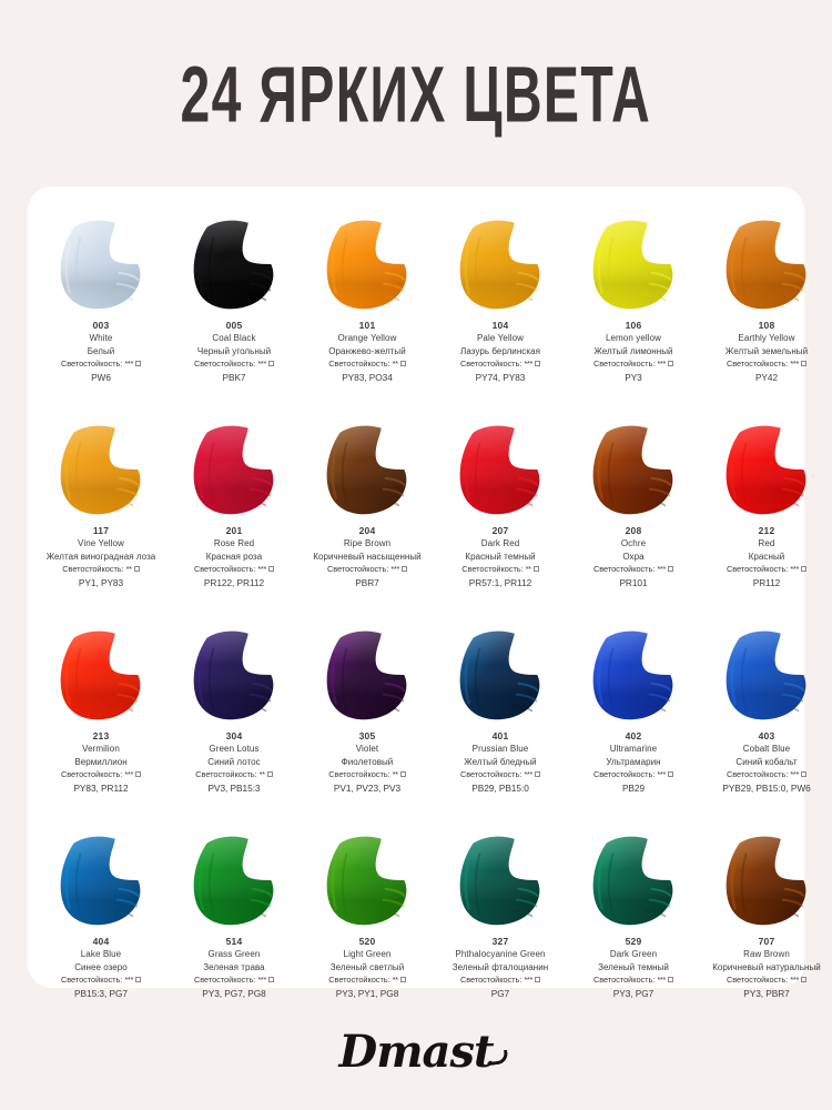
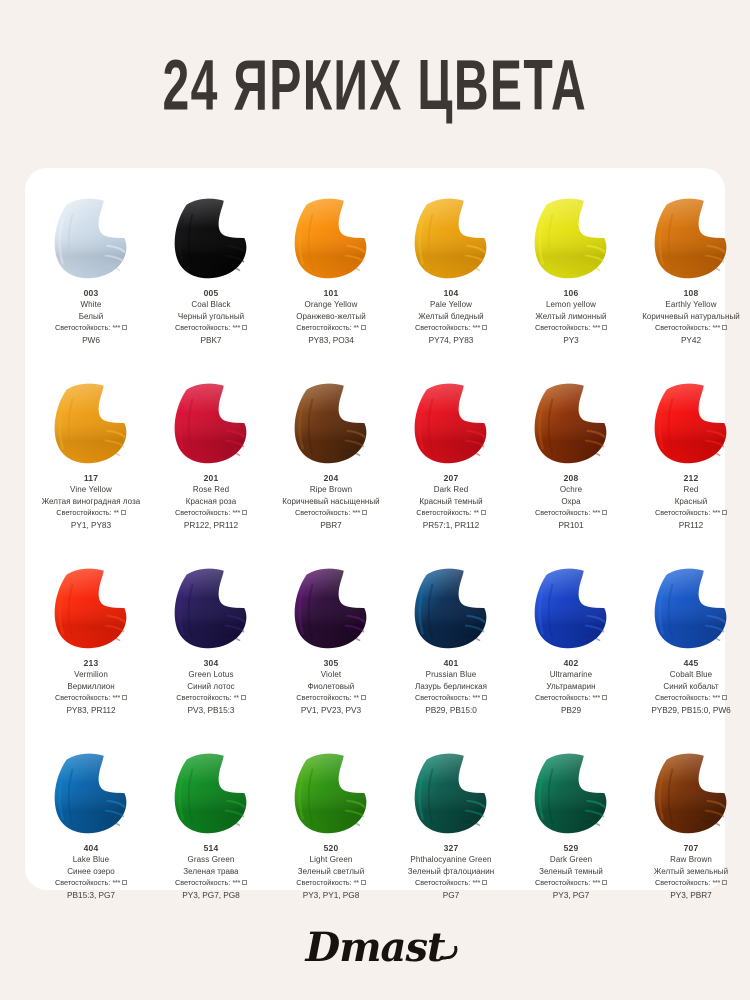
  24 ЯРКИХ ЦВЕТА
  003
  White
  Белый
  Светостойкость: ***
  PW6
  005
  Coal Black
  Черный угольный
  Светостойкость: ***
  PBK7
  101
  Orange Yellow
  Оранжево-желтый
  Светостойкость: **
  PY83, PO34
  104
  Pale Yellow
- Лазурь берлинская
+ Желтый бледный
  Светостойкость: ***
  PY74, PY83
  106
  Lemon yellow
  Желтый лимонный
  Светостойкость: ***
  PY3
  108
  Earthly Yellow
- Желтый земельный
+ Коричневый натуральный
  Светостойкость: ***
  PY42
  117
  Vine Yellow
  Желтая виноградная лоза
  Светостойкость: **
  PY1, PY83
  201
  Rose Red
  Красная роза
  Светостойкость: ***
  PR122, PR112
  204
  Ripe Brown
  Коричневый насыщенный
  Светостойкость: ***
  PBR7
  207
  Dark Red
  Красный темный
  Светостойкость: **
  PR57:1, PR112
  208
  Ochre
  Охра
  Светостойкость: ***
  PR101
  212
  Red
  Красный
  Светостойкость: ***
  PR112
  213
  Vermilion
  Вермиллион
  Светостойкость: ***
  PY83, PR112
  304
  Green Lotus
  Синий лотос
  Светостойкость: **
  PV3, PB15:3
  305
  Violet
  Фиолетовый
  Светостойкость: **
  PV1, PV23, PV3
  401
  Prussian Blue
- Желтый бледный
+ Лазурь берлинская
  Светостойкость: ***
  PB29, PB15:0
  402
  Ultramarine
  Ультрамарин
  Светостойкость: ***
  PB29
- 403
+ 445
  Cobalt Blue
  Синий кобальт
  Светостойкость: ***
  PYB29, PB15:0, PW6
  404
  Lake Blue
  Синее озеро
  Светостойкость: ***
  PB15:3, PG7
  514
  Grass Green
  Зеленая трава
  Светостойкость: ***
  PY3, PG7, PG8
  520
  Light Green
  Зеленый светлый
  Светостойкость: **
  PY3, PY1, PG8
  327
  Phthalocyanine Green
  Зеленый фталоцианин
  Светостойкость: ***
  PG7
  529
  Dark Green
  Зеленый темный
  Светостойкость: ***
  PY3, PG7
  707
  Raw Brown
- Коричневый натуральный
+ Желтый земельный
  Светостойкость: ***
  PY3, PBR7
  Dmast
